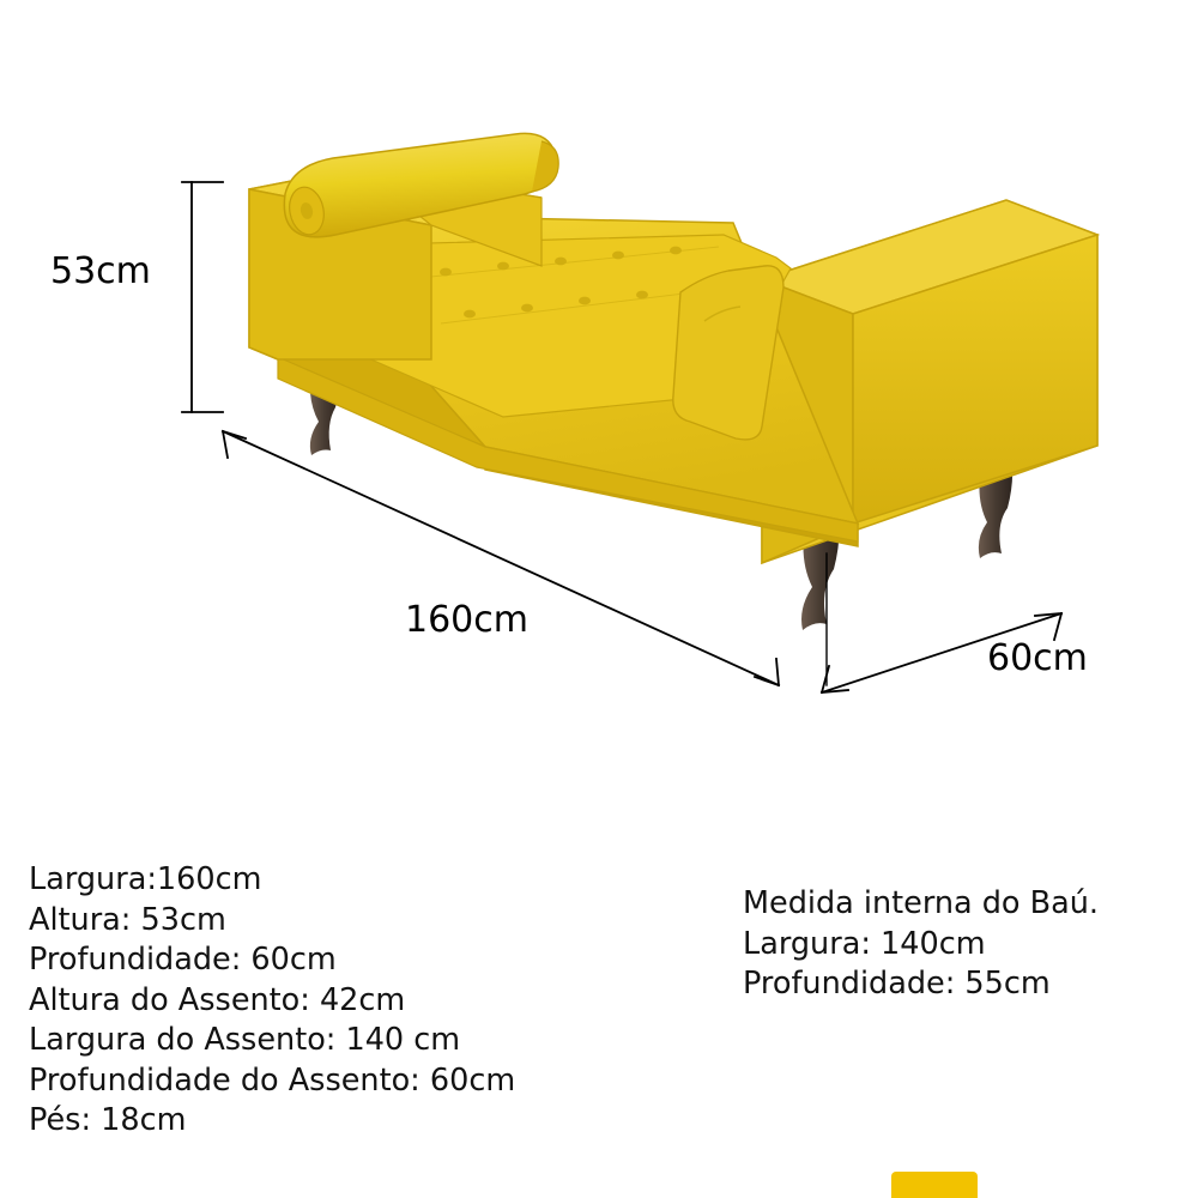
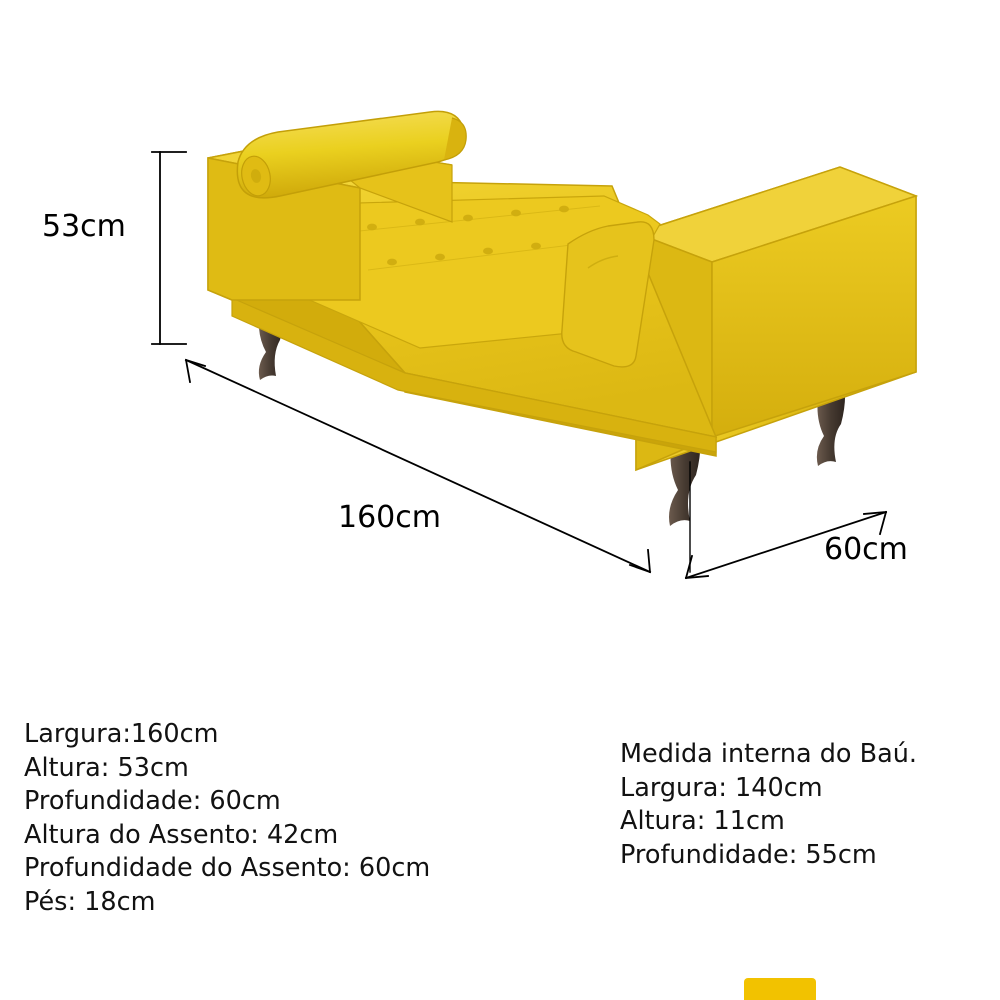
  53cm
  160cm
  60cm
  Largura:160cm
  Altura: 53cm
  Profundidade: 60cm
  Altura do Assento: 42cm
- Largura do Assento: 140 cm
  Profundidade do Assento: 60cm
  Pés: 18cm
  Medida interna do Baú.
  Largura: 140cm
+ Altura: 11cm
  Profundidade: 55cm
